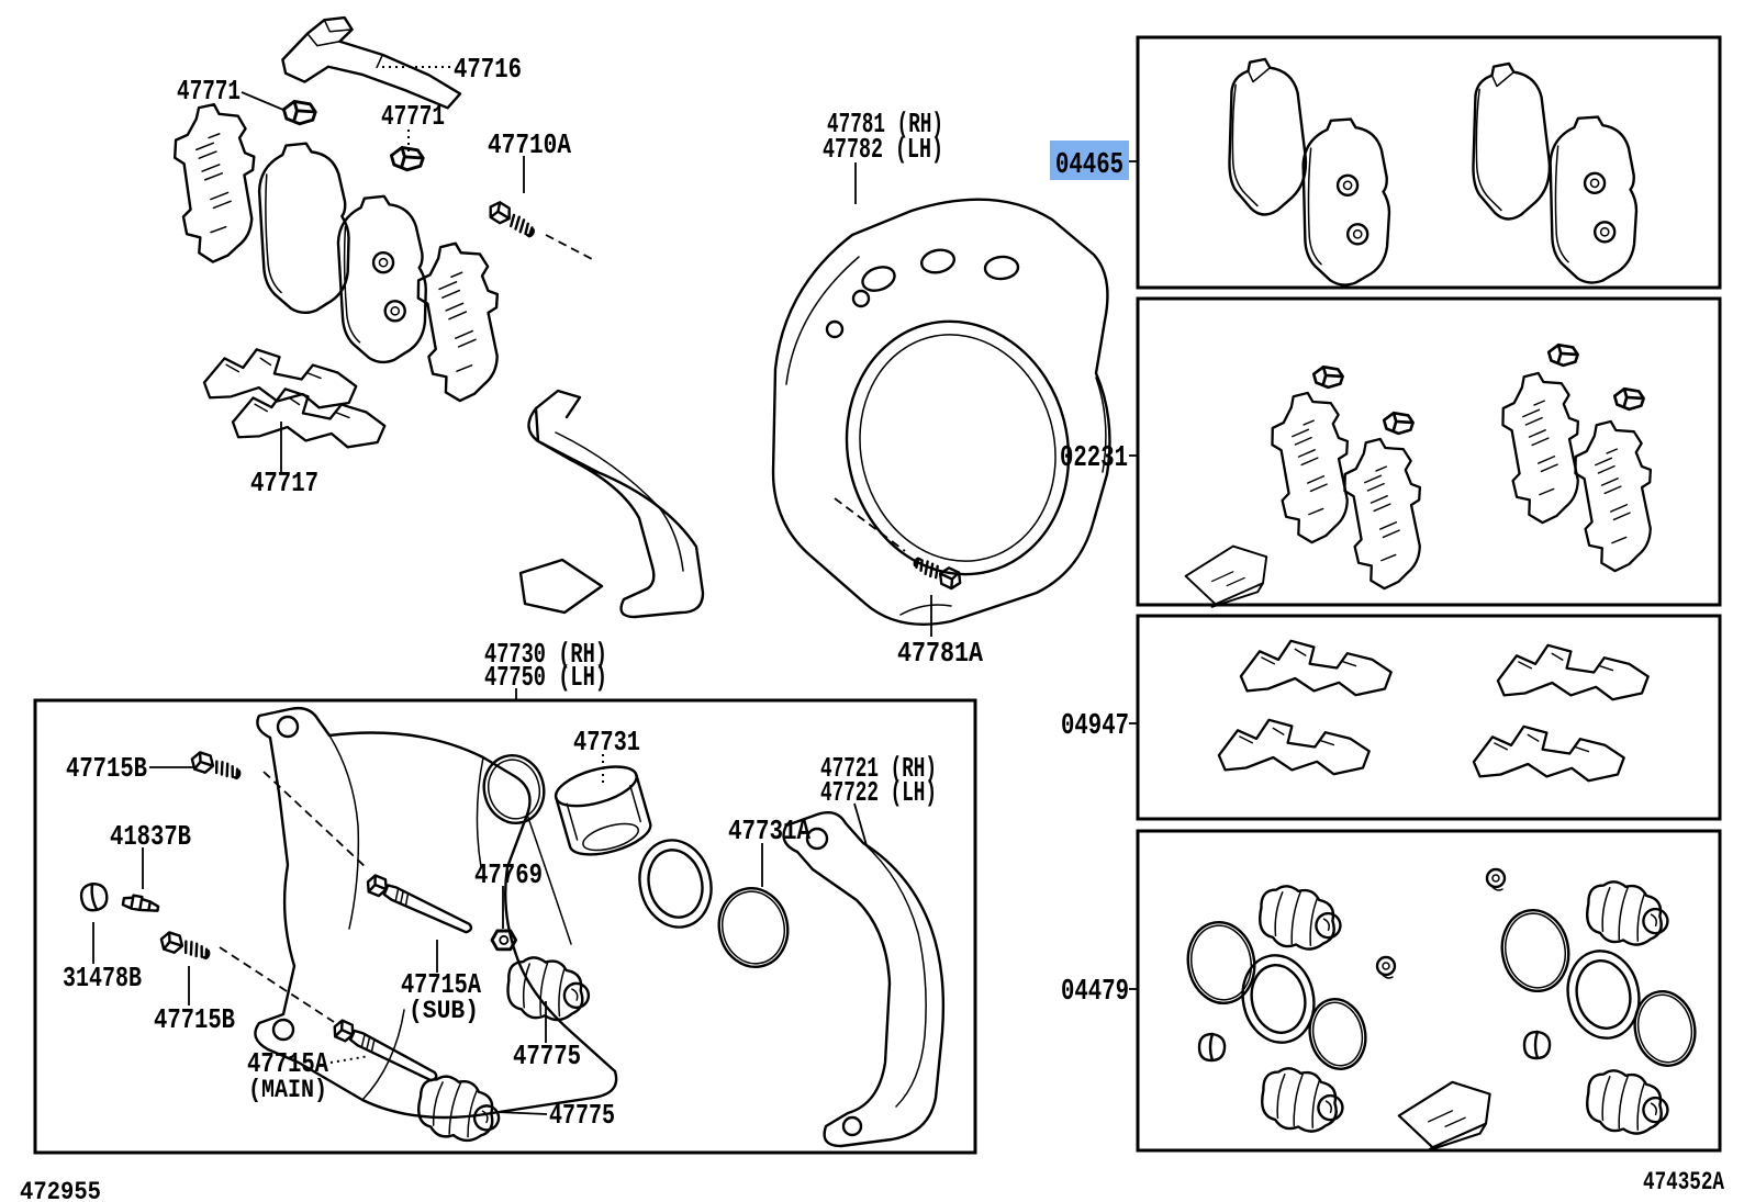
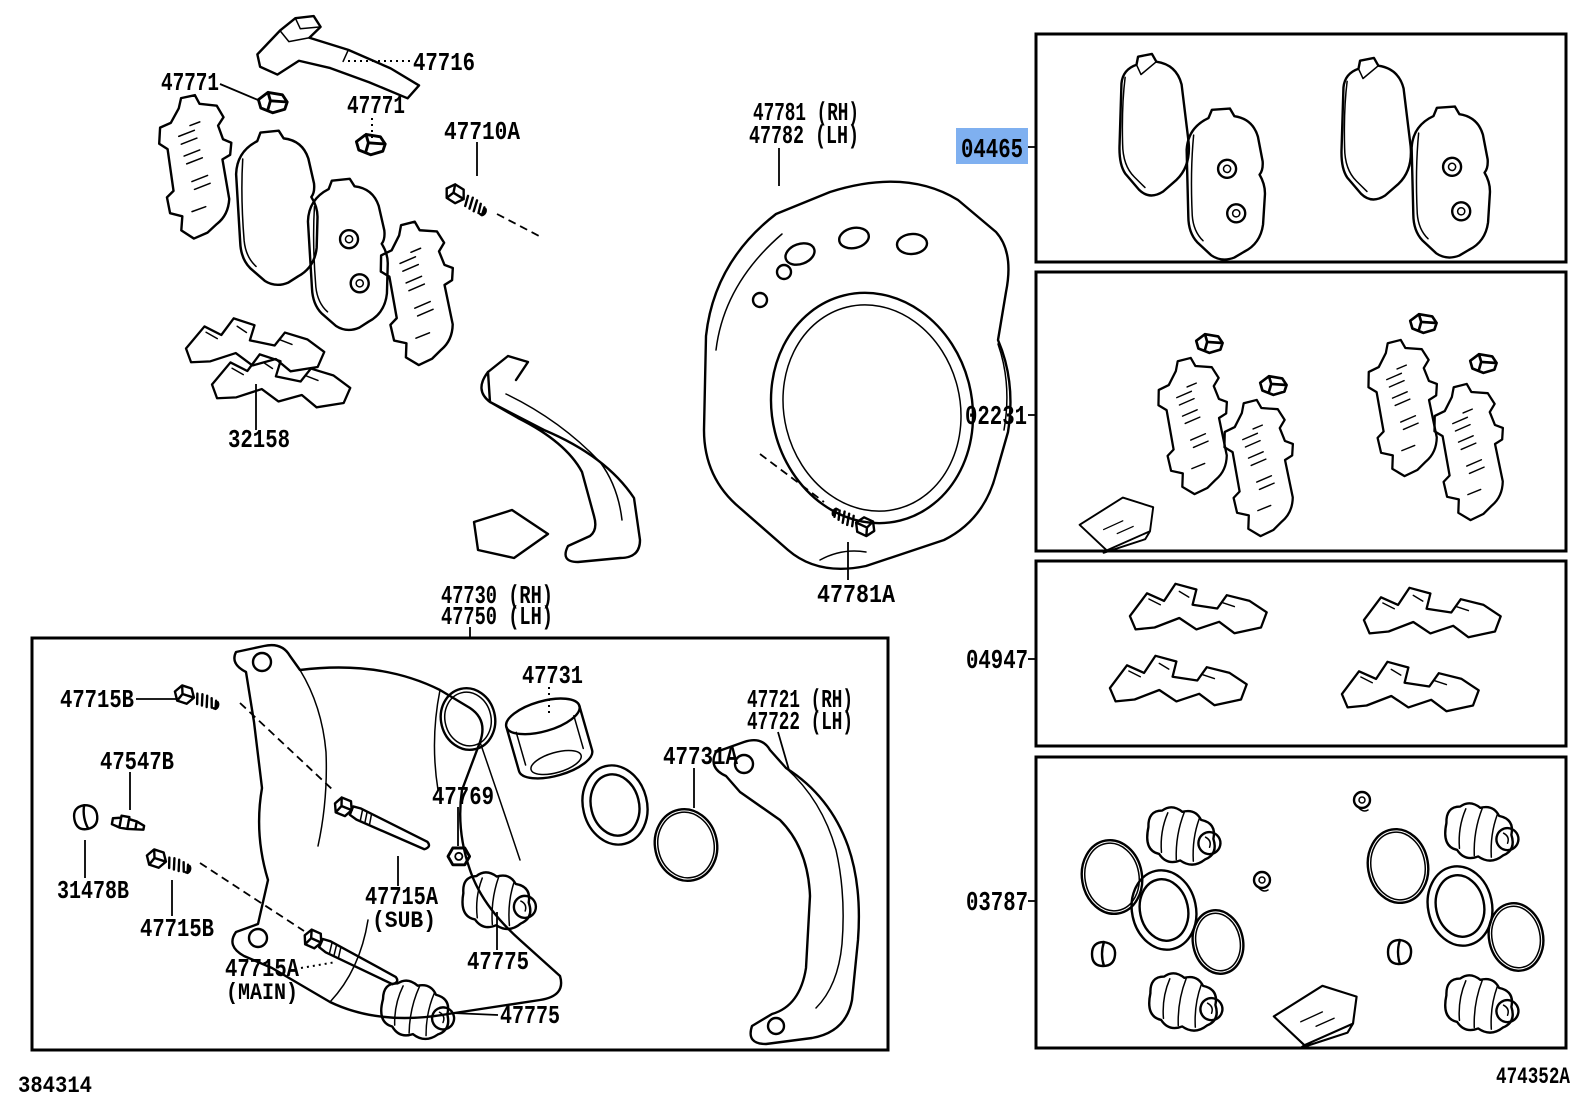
  47716
  47771
  47771
  47710A
  47781 (RH)
  47782 (LH)
- 47717
+ 32158
  47781A
  47730 (RH)
  47750 (LH)
  47715B
- 41837B
+ 47547B
  31478B
  47715B
  47769
  47715A
  (SUB)
  47715A
  (MAIN)
  47731
  47731A
  47721 (RH)
  47722 (LH)
  47775
  47775
  04465
  02231
  04947
- 04479
+ 03787
- 472955
+ 384314
  474352A
